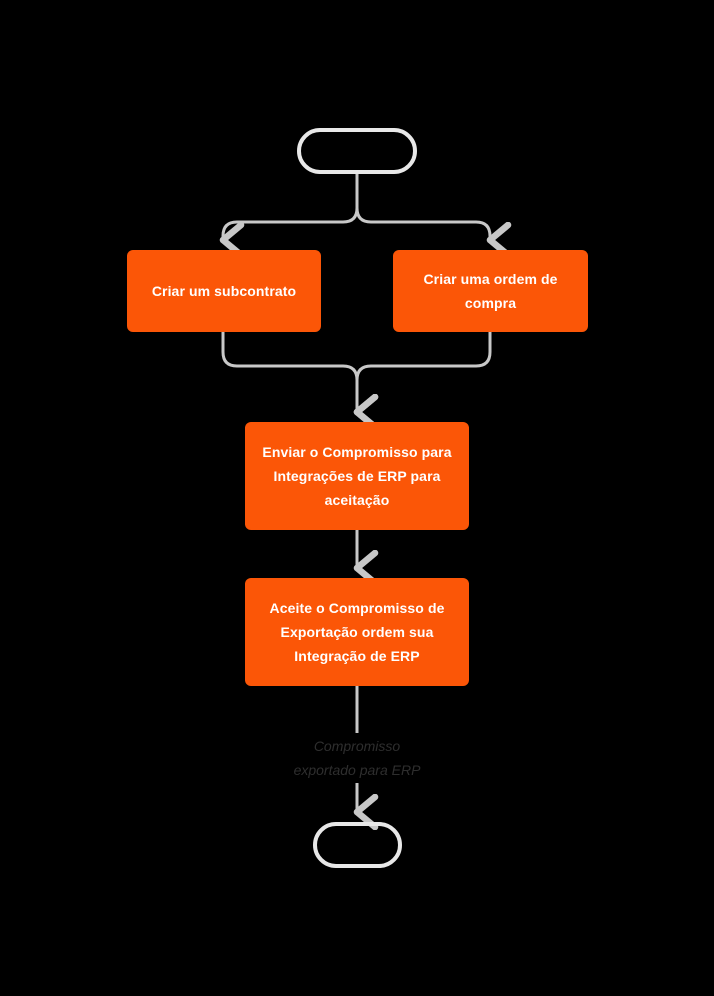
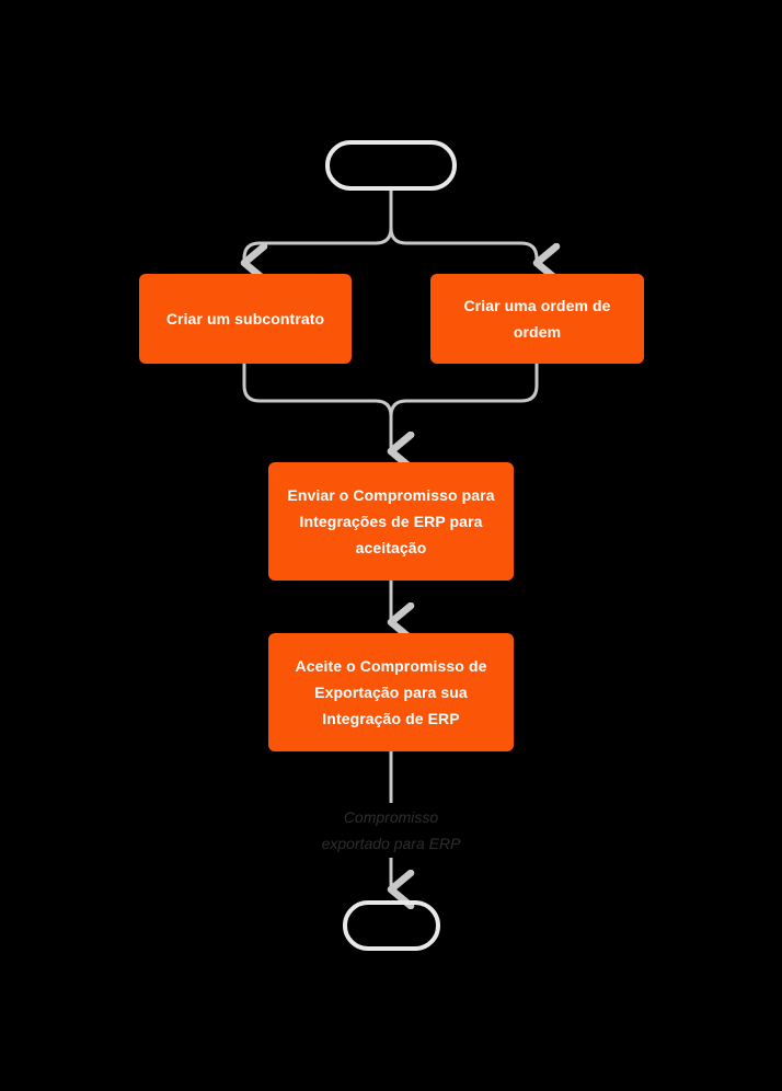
  Criar um subcontrato
- Criar uma ordem de compra
+ Criar uma ordem de ordem
  Enviar o Compromisso para Integrações de ERP para aceitação
- Aceite o Compromisso de Exportação ordem sua Integração de ERP
+ Aceite o Compromisso de Exportação para sua Integração de ERP
  Compromisso exportado para ERP
